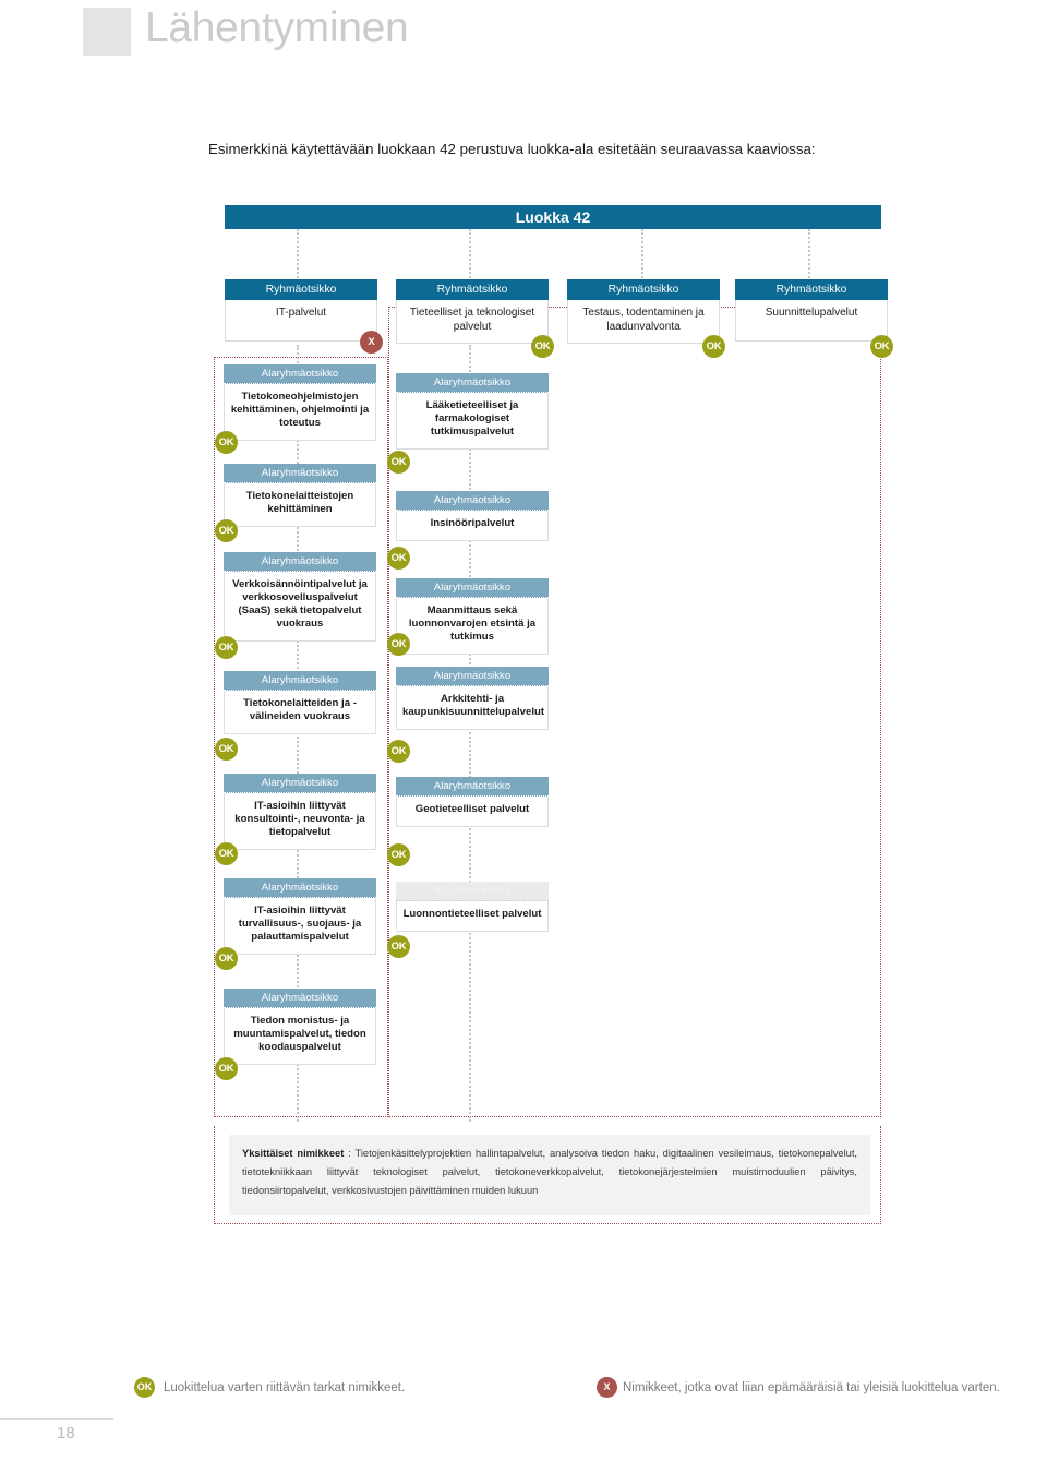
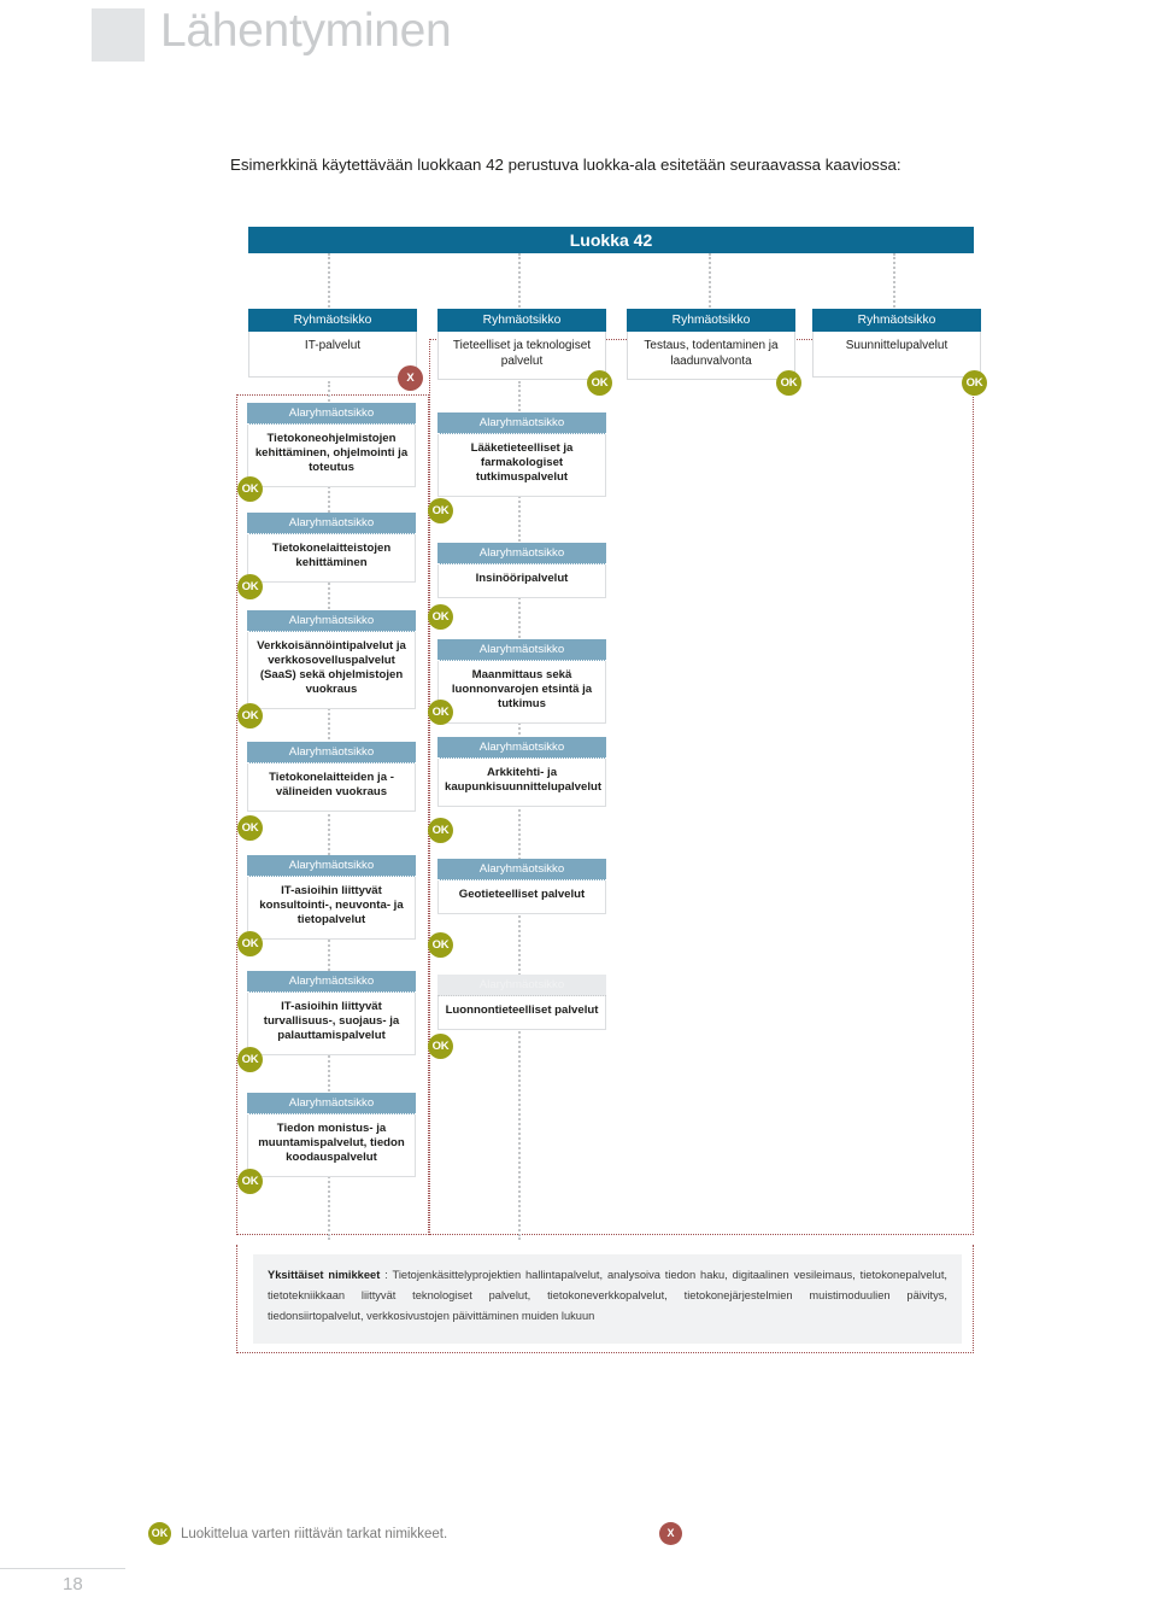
  Lähentyminen
  Esimerkkinä käytettävään luokkaan 42 perustuva luokka-ala esitetään seuraavassa kaaviossa:
  Luokka 42
  Ryhmäotsikko
  IT-palvelut
  X
  Ryhmäotsikko
  Tieteelliset ja teknologiset palvelut
  OK
  Ryhmäotsikko
  Testaus, todentaminen ja laadunvalvonta
  OK
  Ryhmäotsikko
  Suunnittelupalvelut
  OK
  Alaryhmäotsikko
  Tietokoneohjelmistojen kehittäminen, ohjelmointi ja toteutus
  OK
  Alaryhmäotsikko
  Tietokonelaitteistojen kehittäminen
  OK
  Alaryhmäotsikko
- Verkkoisännöintipalvelut ja verkkosovelluspalvelut (SaaS) sekä tietopalvelut vuokraus
+ Verkkoisännöintipalvelut ja verkkosovelluspalvelut (SaaS) sekä ohjelmistojen vuokraus
  OK
  Alaryhmäotsikko
  Tietokonelaitteiden ja -välineiden vuokraus
  OK
  Alaryhmäotsikko
  IT-asioihin liittyvät konsultointi-, neuvonta- ja tietopalvelut
  OK
  Alaryhmäotsikko
  IT-asioihin liittyvät turvallisuus-, suojaus- ja palauttamispalvelut
  OK
  Alaryhmäotsikko
  Tiedon monistus- ja muuntamispalvelut, tiedon koodauspalvelut
  OK
  Alaryhmäotsikko
  Lääketieteelliset ja farmakologiset tutkimuspalvelut
  OK
  Alaryhmäotsikko
  Insinööripalvelut
  OK
  Alaryhmäotsikko
  Maanmittaus sekä luonnonvarojen etsintä ja tutkimus
  OK
  Alaryhmäotsikko
  Arkkitehti- ja kaupunkisuunnittelupalvelut
  OK
  Alaryhmäotsikko
  Geotieteelliset palvelut
  OK
  Luonnontieteelliset palvelut
  OK
  Yksittäiset nimikkeet : Tietojenkäsittelyprojektien hallintapalvelut, analysoiva tiedon haku, digitaalinen vesileimaus, tietokonepalvelut, tietotekniikkaan liittyvät teknologiset palvelut, tietokoneverkkopalvelut, tietokonejärjestelmien muistimoduulien päivitys, tiedonsiirtopalvelut, verkkosivustojen päivittäminen muiden lukuun
  OK
  Luokittelua varten riittävän tarkat nimikkeet.
  X
- Nimikkeet, jotka ovat liian epämääräisiä tai yleisiä luokittelua varten.
  18
